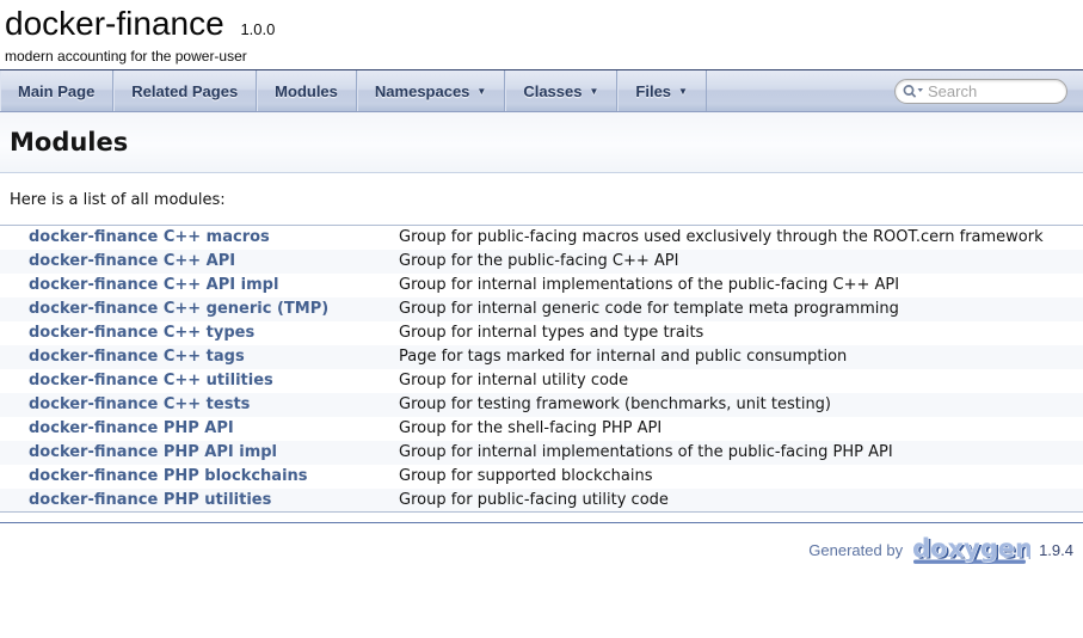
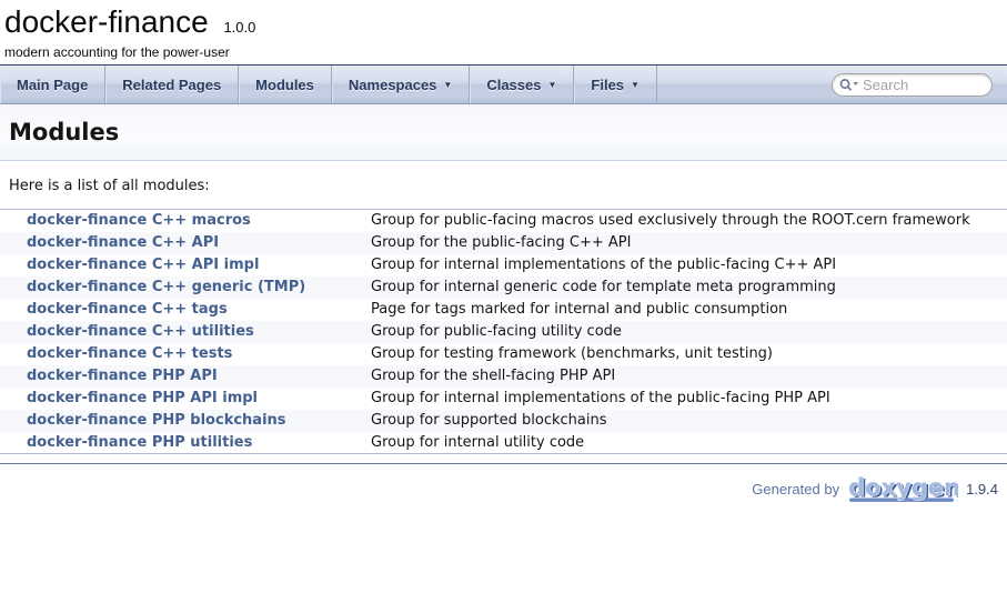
  docker-finance 1.0.0
  modern accounting for the power-user
  Main Page
  Related Pages
  Modules
  Namespaces
  ▼
  Classes
  ▼
  Files
  ▼
  Search
  Modules
  Here is a list of all modules:
  docker-finance C++ macros	Group for public-facing macros used exclusively through the ROOT.cern framework
  docker-finance C++ API	Group for the public-facing C++ API
  docker-finance C++ API impl	Group for internal implementations of the public-facing C++ API
  docker-finance C++ generic (TMP)	Group for internal generic code for template meta programming
- docker-finance C++ types	Group for internal types and type traits
  docker-finance C++ tags	Page for tags marked for internal and public consumption
- docker-finance C++ utilities	Group for internal utility code
+ docker-finance C++ utilities	Group for public-facing utility code
  docker-finance C++ tests	Group for testing framework (benchmarks, unit testing)
  docker-finance PHP API	Group for the shell-facing PHP API
  docker-finance PHP API impl	Group for internal implementations of the public-facing PHP API
  docker-finance PHP blockchains	Group for supported blockchains
- docker-finance PHP utilities	Group for public-facing utility code
+ docker-finance PHP utilities	Group for internal utility code
  Generated by
  doxygen
  1.9.4
